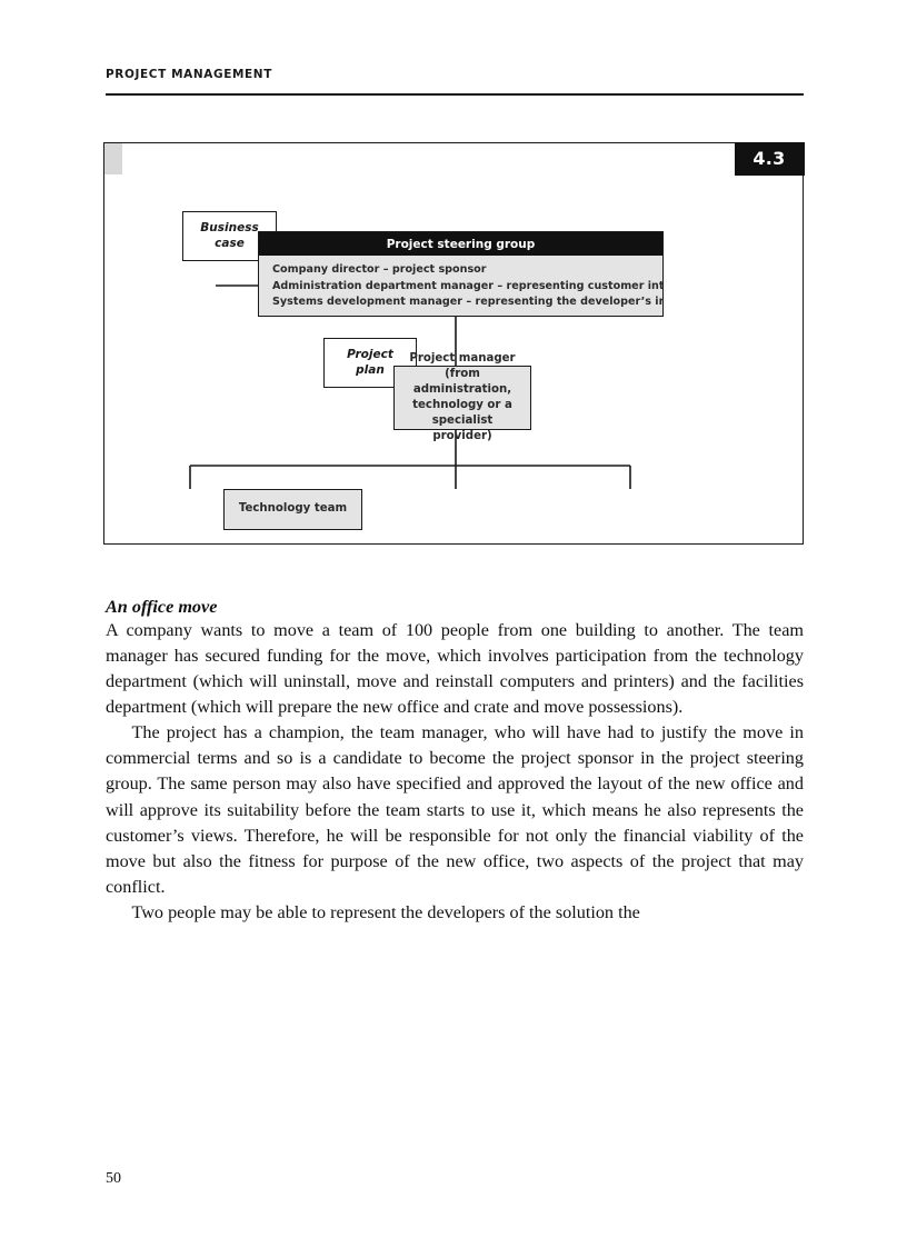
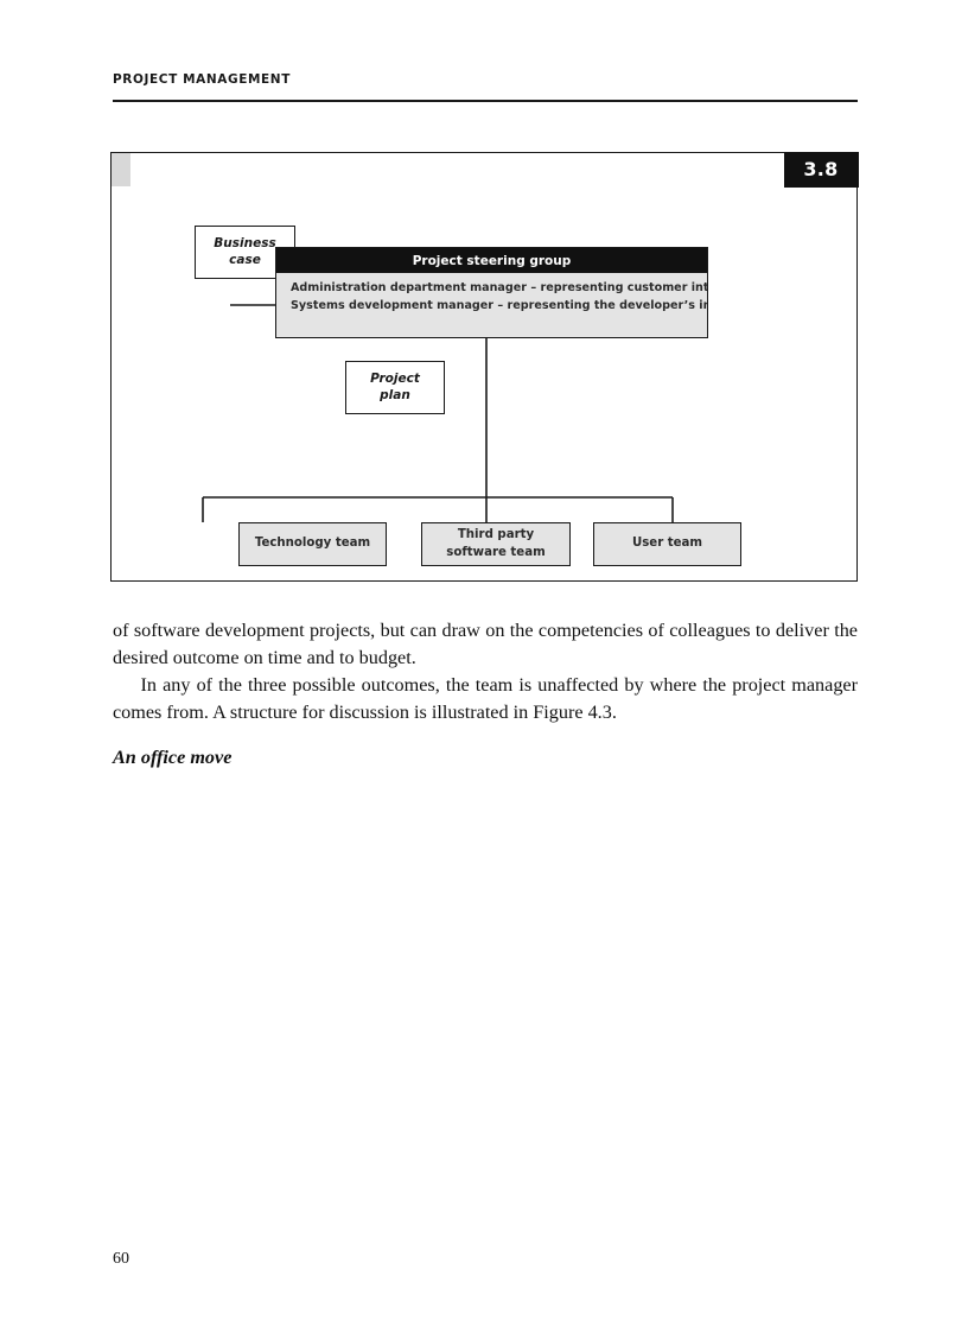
  PROJECT MANAGEMENT
- 4.3
+ 3.8
  Business
  case
  Project steering group
- Company director – project sponsor
  Administration department manager – representing customer int
  Systems development manager – representing the developer’s i
  Project
  plan
- Project manager (from administration, technology or a specialist provider)
  Technology team
+ Third party
+ software team
+ User team
+ of software development projects, but can draw on the competencies of colleagues to deliver the desired outcome on time and to budget.
+ In any of the three possible outcomes, the team is unaffected by where the project manager comes from. A structure for discussion is illustrated in Figure 4.3.
  An office move
- A company wants to move a team of 100 people from one building to another. The team manager has secured funding for the move, which involves participation from the technology department (which will uninstall, move and reinstall computers and printers) and the facilities department (which will prepare the new office and crate and move possessions).
- The project has a champion, the team manager, who will have had to justify the move in commercial terms and so is a candidate to become the project sponsor in the project steering group. The same person may also have specified and approved the layout of the new office and will approve its suitability before the team starts to use it, which means he also represents the customer’s views. Therefore, he will be responsible for not only the financial viability of the move but also the fitness for purpose of the new office, two aspects of the project that may conflict.
- Two people may be able to represent the developers of the solution the
- 50
+ 60
